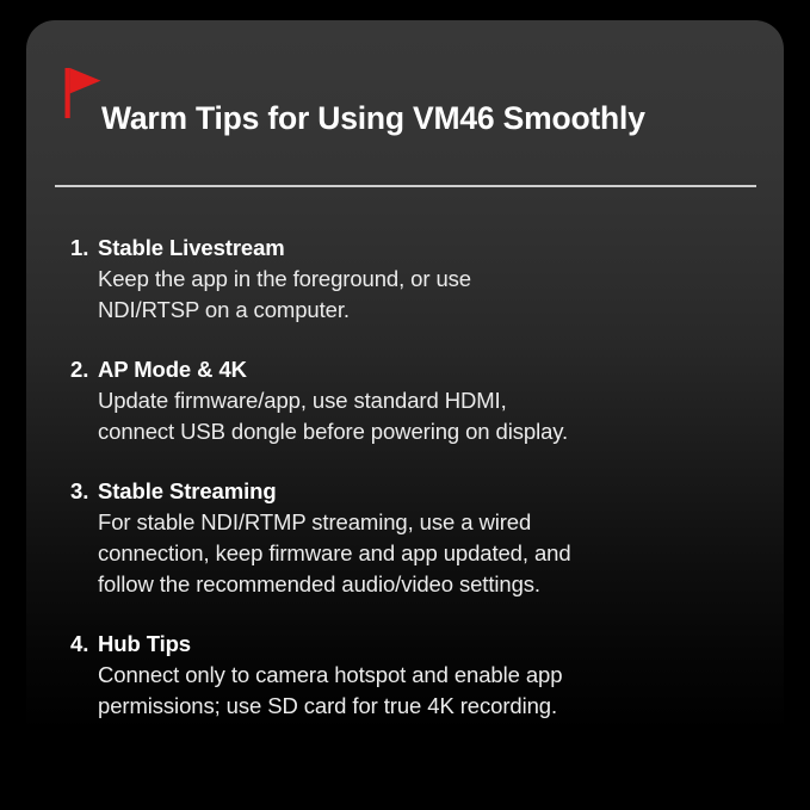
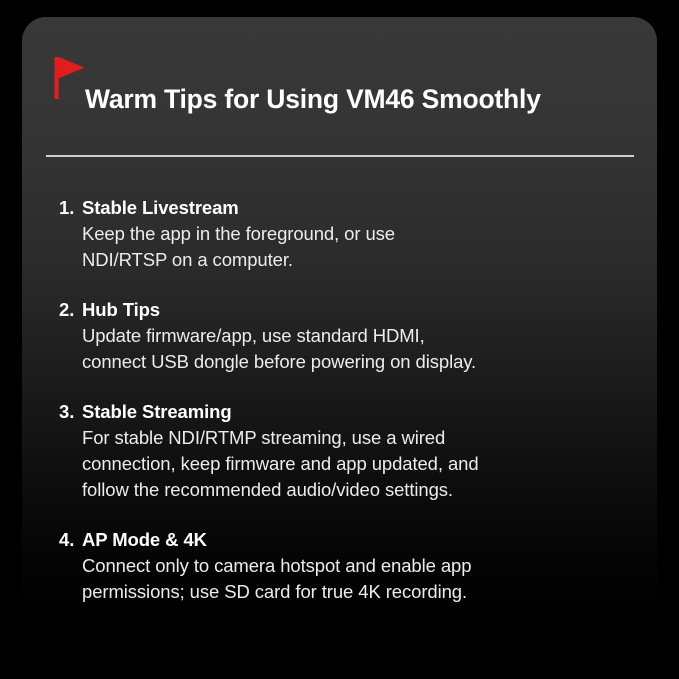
  Warm Tips for Using VM46 Smoothly
  1.
  Stable Livestream
  Keep the app in the foreground, or use
  NDI/RTSP on a computer.
  2.
- AP Mode & 4K
+ Hub Tips
  Update firmware/app, use standard HDMI,
  connect USB dongle before powering on display.
  3.
  Stable Streaming
  For stable NDI/RTMP streaming, use a wired
  connection, keep firmware and app updated, and
  follow the recommended audio/video settings.
  4.
- Hub Tips
+ AP Mode & 4K
  Connect only to camera hotspot and enable app
  permissions; use SD card for true 4K recording.
